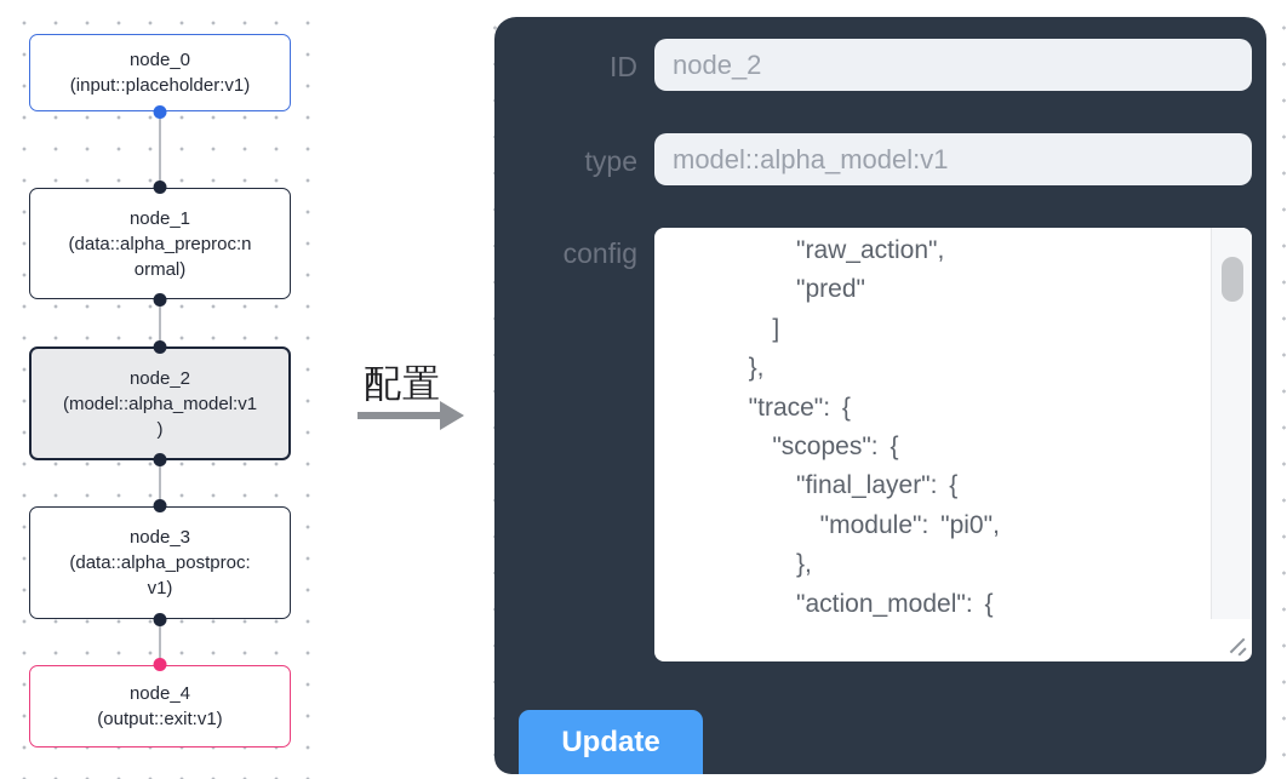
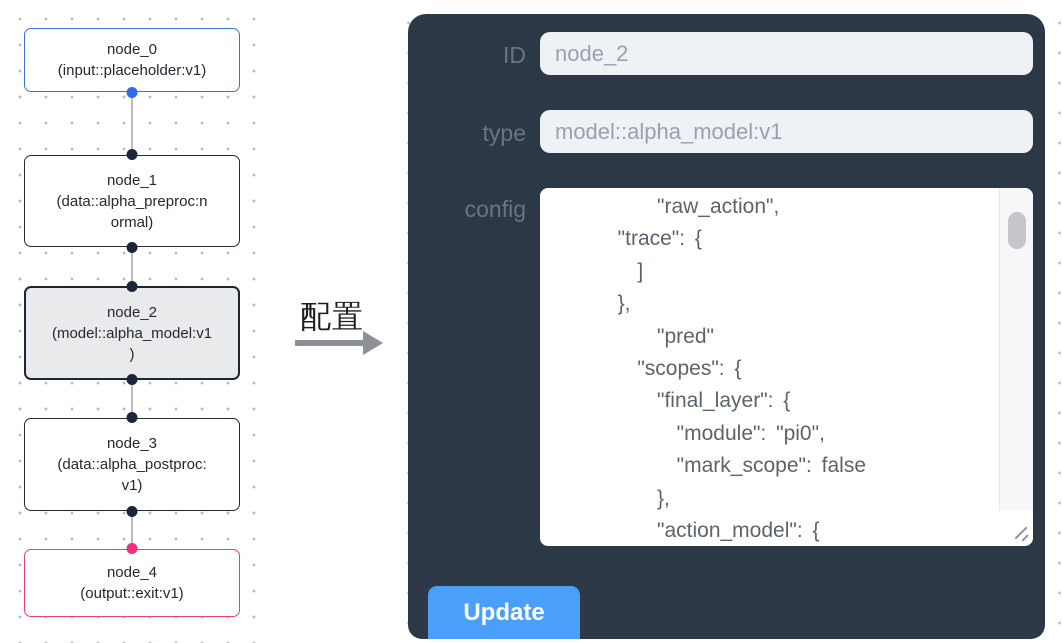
  node_0
  (input::placeholder:v1)
  node_1
  (data::alpha_preproc:n
  ormal)
  node_2
  (model::alpha_model:v1
  )
  node_3
  (data::alpha_postproc:
  v1)
  node_4
  (output::exit:v1)
  配置
  ID
  node_2
  type
  model::alpha_model:v1
  config
  "raw_action",
- "pred"
+ "trace": {
  ]
  },
- "trace": {
+ "pred"
  "scopes": {
  "final_layer": {
  "module": "pi0",
+ "mark_scope": false
  },
  "action_model": {
  Update
